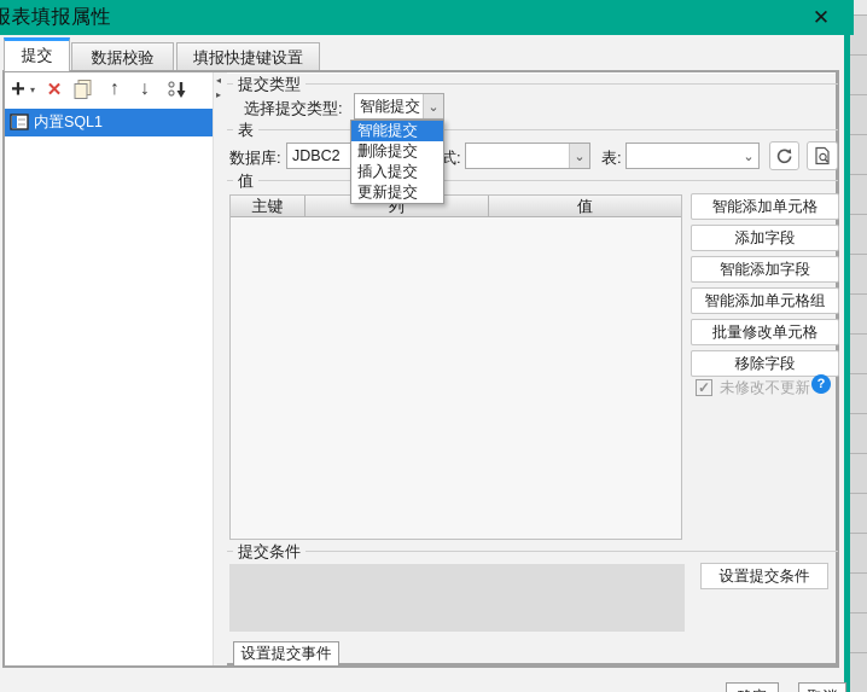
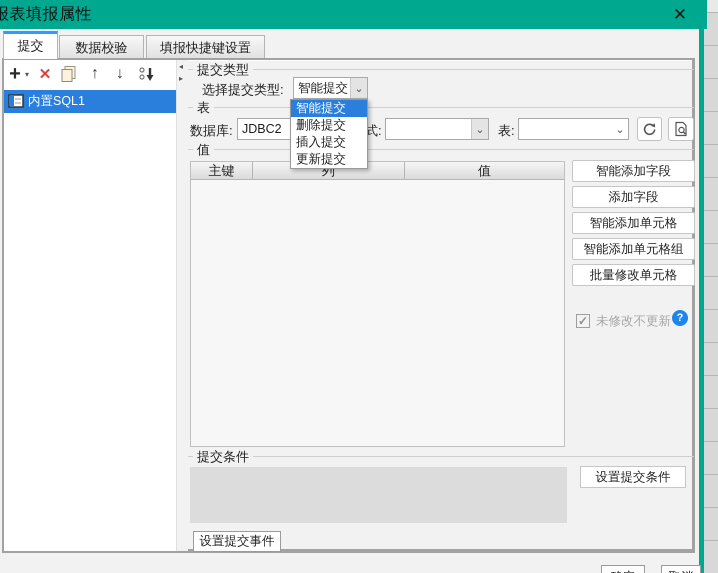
  报表填报属性
  ✕
  提交
  数据校验
  填报快捷键设置
  +
  ▾
  ✕
  ↑
  ↓
  内置SQL1
  ◂
  ▸
  提交类型
  选择提交类型:
  智能提交
  ⌄
  表
  数据库:
  JDBC2
  ⌄
  表:
  ⌄
  值
  主键
  列
  值
  智能提交
  删除提交
  插入提交
  更新提交
- 智能添加单元格
+ 智能添加字段
  添加字段
- 智能添加字段
+ 智能添加单元格
  智能添加单元格组
  批量修改单元格
- 移除字段
  ✓
  未修改不更新
  ?
  提交条件
  设置提交条件
  设置提交事件
